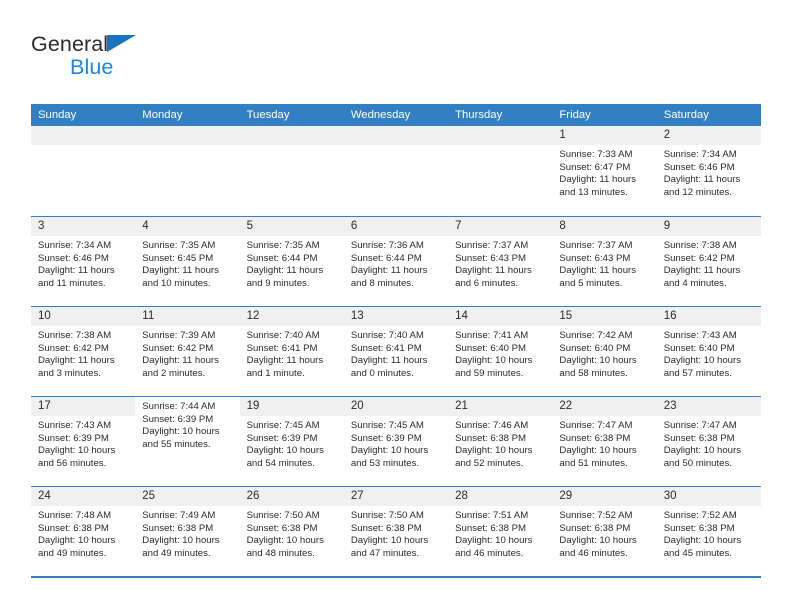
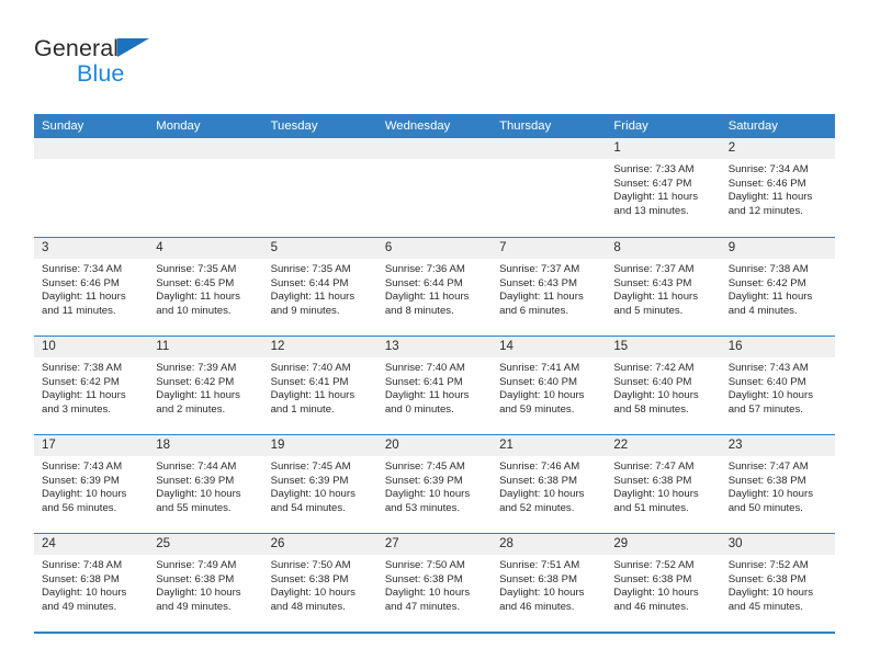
  General
  Blue
  Sunday
  Monday
  Tuesday
  Wednesday
  Thursday
  Friday
  Saturday
  1
  Sunrise: 7:33 AM
  Sunset: 6:47 PM
  Daylight: 11 hours
  and 13 minutes.
  2
  Sunrise: 7:34 AM
  Sunset: 6:46 PM
  Daylight: 11 hours
  and 12 minutes.
  3
  Sunrise: 7:34 AM
  Sunset: 6:46 PM
  Daylight: 11 hours
  and 11 minutes.
  4
  Sunrise: 7:35 AM
  Sunset: 6:45 PM
  Daylight: 11 hours
  and 10 minutes.
  5
  Sunrise: 7:35 AM
  Sunset: 6:44 PM
  Daylight: 11 hours
  and 9 minutes.
  6
  Sunrise: 7:36 AM
  Sunset: 6:44 PM
  Daylight: 11 hours
  and 8 minutes.
  7
  Sunrise: 7:37 AM
  Sunset: 6:43 PM
  Daylight: 11 hours
  and 6 minutes.
  8
  Sunrise: 7:37 AM
  Sunset: 6:43 PM
  Daylight: 11 hours
  and 5 minutes.
  9
  Sunrise: 7:38 AM
  Sunset: 6:42 PM
  Daylight: 11 hours
  and 4 minutes.
  10
  Sunrise: 7:38 AM
  Sunset: 6:42 PM
  Daylight: 11 hours
  and 3 minutes.
  11
  Sunrise: 7:39 AM
  Sunset: 6:42 PM
  Daylight: 11 hours
  and 2 minutes.
  12
  Sunrise: 7:40 AM
  Sunset: 6:41 PM
  Daylight: 11 hours
  and 1 minute.
  13
  Sunrise: 7:40 AM
  Sunset: 6:41 PM
  Daylight: 11 hours
  and 0 minutes.
  14
  Sunrise: 7:41 AM
  Sunset: 6:40 PM
  Daylight: 10 hours
  and 59 minutes.
  15
  Sunrise: 7:42 AM
  Sunset: 6:40 PM
  Daylight: 10 hours
  and 58 minutes.
  16
  Sunrise: 7:43 AM
  Sunset: 6:40 PM
  Daylight: 10 hours
  and 57 minutes.
  17
  Sunrise: 7:43 AM
  Sunset: 6:39 PM
  Daylight: 10 hours
  and 56 minutes.
+ 18
  Sunrise: 7:44 AM
  Sunset: 6:39 PM
  Daylight: 10 hours
  and 55 minutes.
  19
  Sunrise: 7:45 AM
  Sunset: 6:39 PM
  Daylight: 10 hours
  and 54 minutes.
  20
  Sunrise: 7:45 AM
  Sunset: 6:39 PM
  Daylight: 10 hours
  and 53 minutes.
  21
  Sunrise: 7:46 AM
  Sunset: 6:38 PM
  Daylight: 10 hours
  and 52 minutes.
  22
  Sunrise: 7:47 AM
  Sunset: 6:38 PM
  Daylight: 10 hours
  and 51 minutes.
  23
  Sunrise: 7:47 AM
  Sunset: 6:38 PM
  Daylight: 10 hours
  and 50 minutes.
  24
  Sunrise: 7:48 AM
  Sunset: 6:38 PM
  Daylight: 10 hours
  and 49 minutes.
  25
  Sunrise: 7:49 AM
  Sunset: 6:38 PM
  Daylight: 10 hours
  and 49 minutes.
  26
  Sunrise: 7:50 AM
  Sunset: 6:38 PM
  Daylight: 10 hours
  and 48 minutes.
  27
  Sunrise: 7:50 AM
  Sunset: 6:38 PM
  Daylight: 10 hours
  and 47 minutes.
  28
  Sunrise: 7:51 AM
  Sunset: 6:38 PM
  Daylight: 10 hours
  and 46 minutes.
  29
  Sunrise: 7:52 AM
  Sunset: 6:38 PM
  Daylight: 10 hours
  and 46 minutes.
  30
  Sunrise: 7:52 AM
  Sunset: 6:38 PM
  Daylight: 10 hours
  and 45 minutes.
